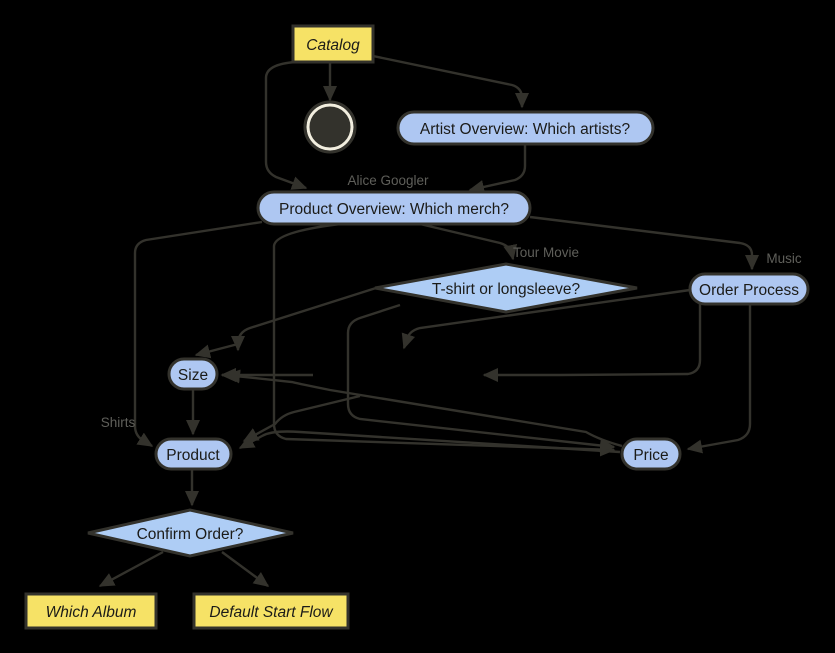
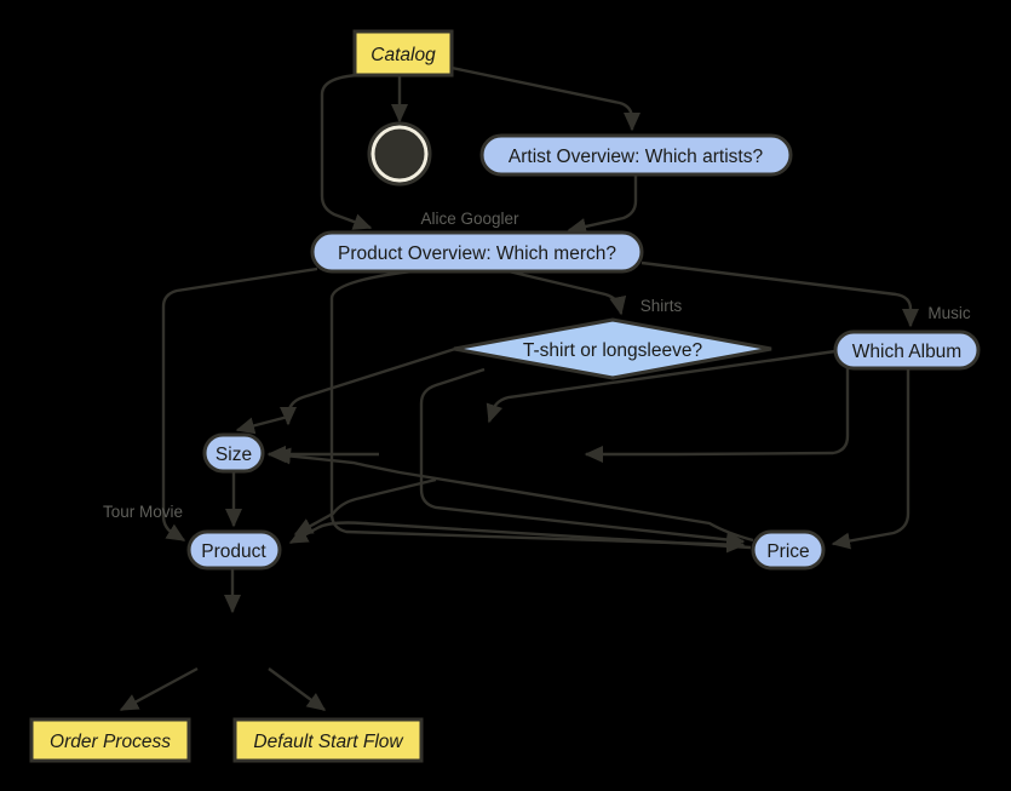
  Catalog
  Artist Overview: Which artists?
  Product Overview: Which merch?
  T-shirt or longsleeve?
- Order Process
+ Which Album
  Size
  Product
  Price
- Confirm Order?
- Which Album
+ Order Process
  Default Start Flow
  Alice Googler
- Tour Movie
+ Shirts
  Music
- Shirts
+ Tour Movie
